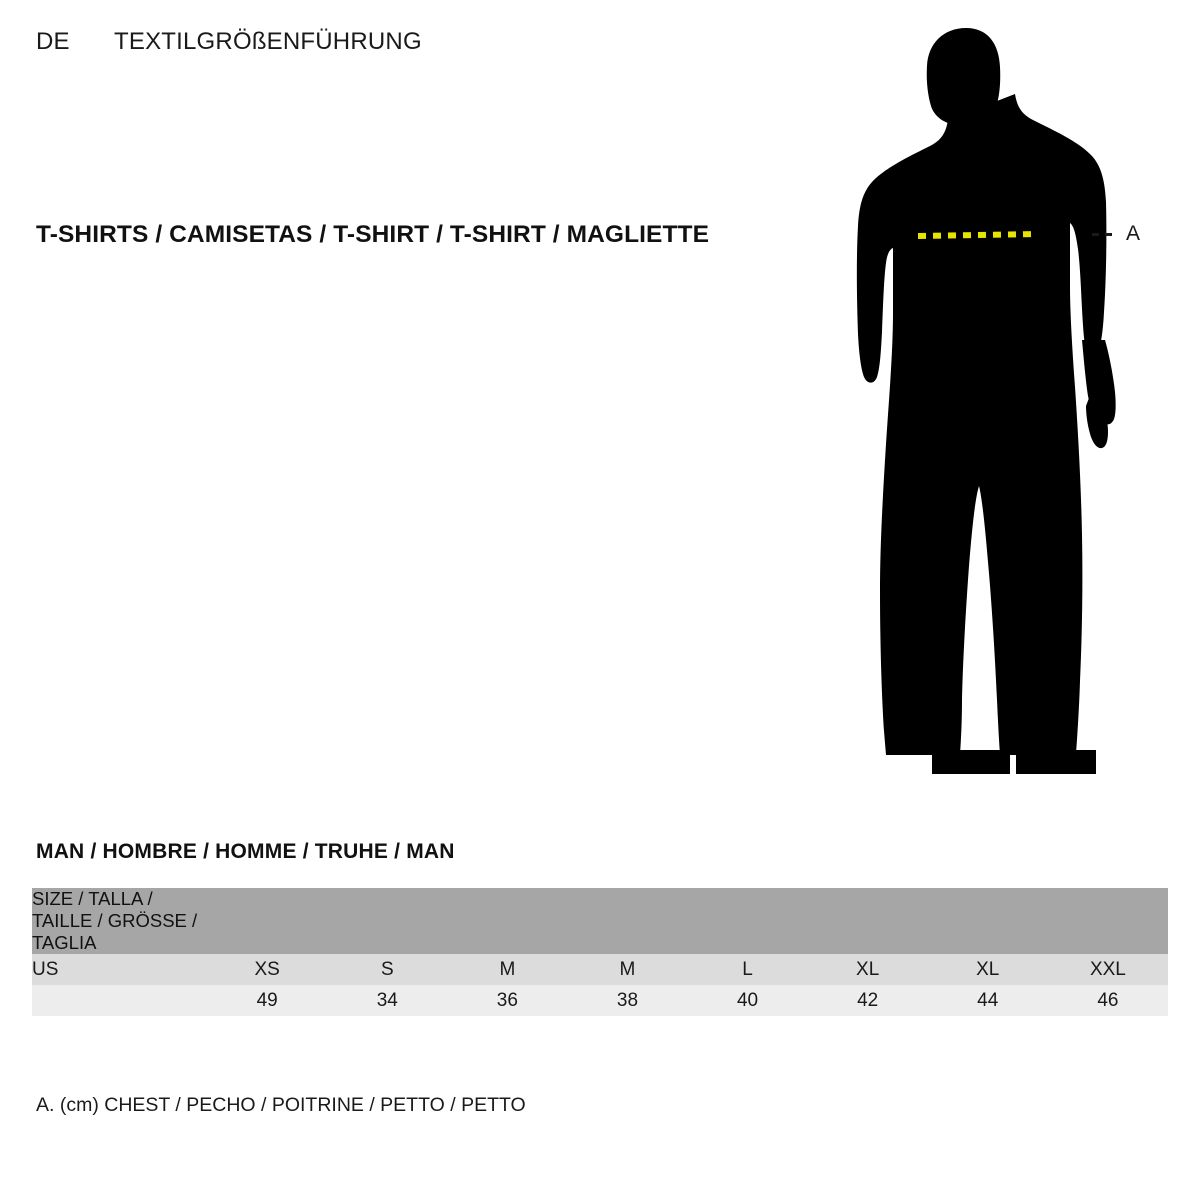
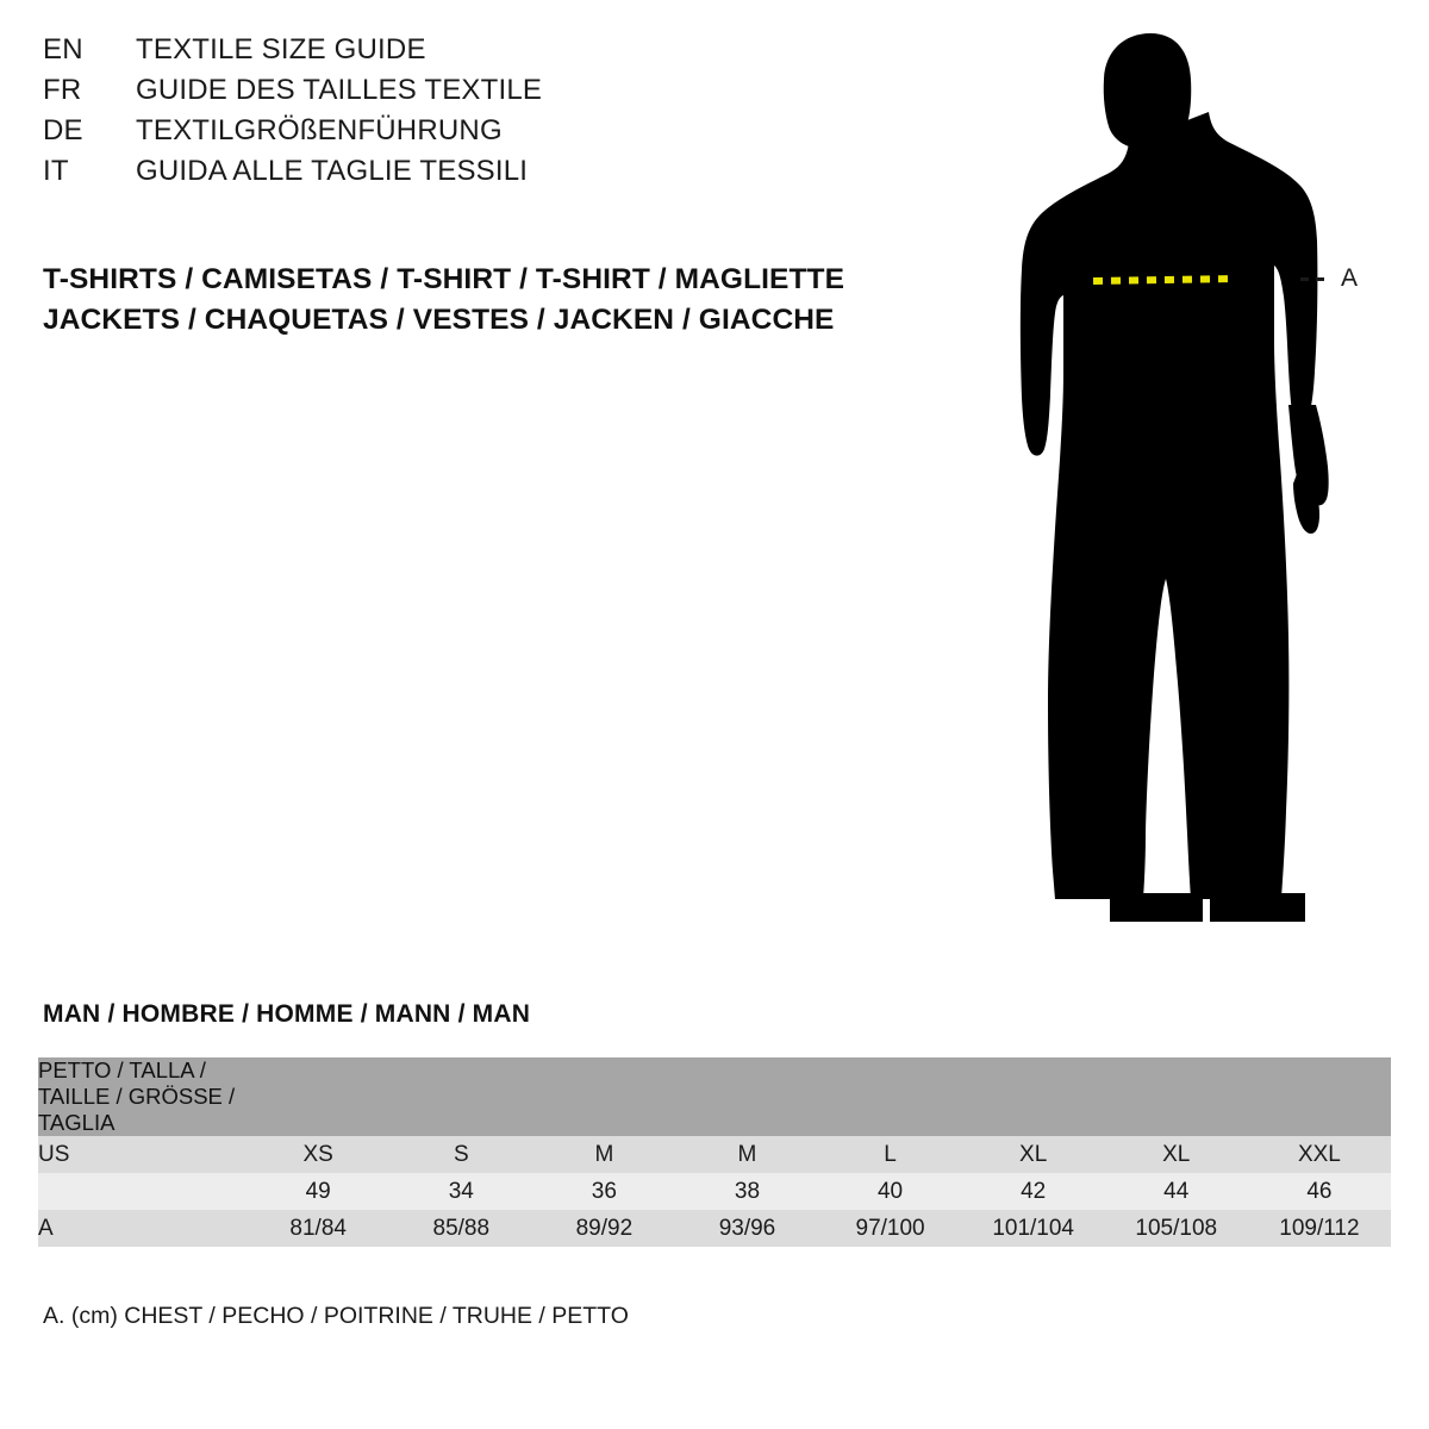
+ EN
+ TEXTILE SIZE GUIDE
+ FR
+ GUIDE DES TAILLES TEXTILE
  DE
  TEXTILGRÖßENFÜHRUNG
+ IT
+ GUIDA ALLE TAGLIE TESSILI
  T-SHIRTS / CAMISETAS / T-SHIRT / T-SHIRT / MAGLIETTE
+ JACKETS / CHAQUETAS / VESTES / JACKEN / GIACCHE
  A
- MAN / HOMBRE / HOMME / TRUHE / MAN
+ MAN / HOMBRE / HOMME / MANN / MAN
- SIZE / TALLA / TAILLE / GRÖSSE / TAGLIA
+ PETTO / TALLA / TAILLE / GRÖSSE / TAGLIA
  US	XS	S	M	M	L	XL	XL	XXL
  	49	34	36	38	40	42	44	46
+ A	81/84	85/88	89/92	93/96	97/100	101/104	105/108	109/112
- A. (cm) CHEST / PECHO / POITRINE / PETTO / PETTO
+ A. (cm) CHEST / PECHO / POITRINE / TRUHE / PETTO
